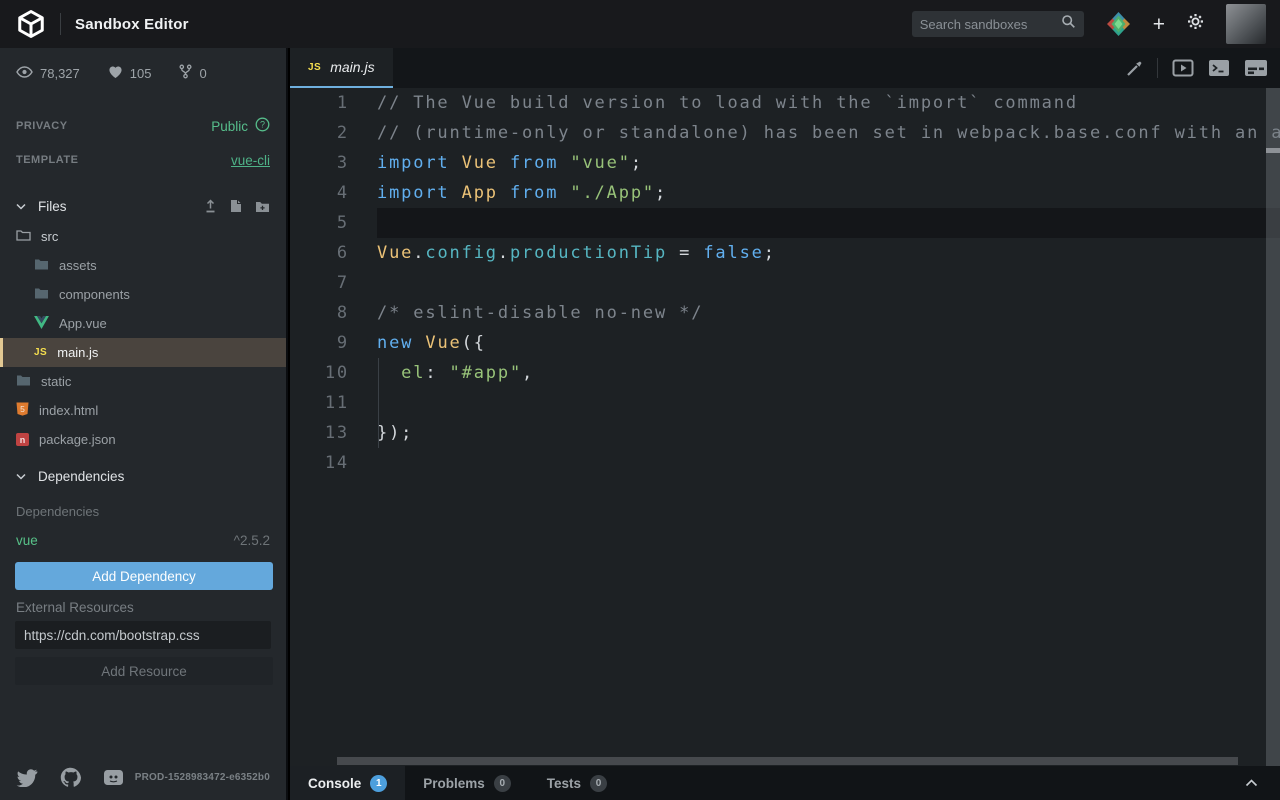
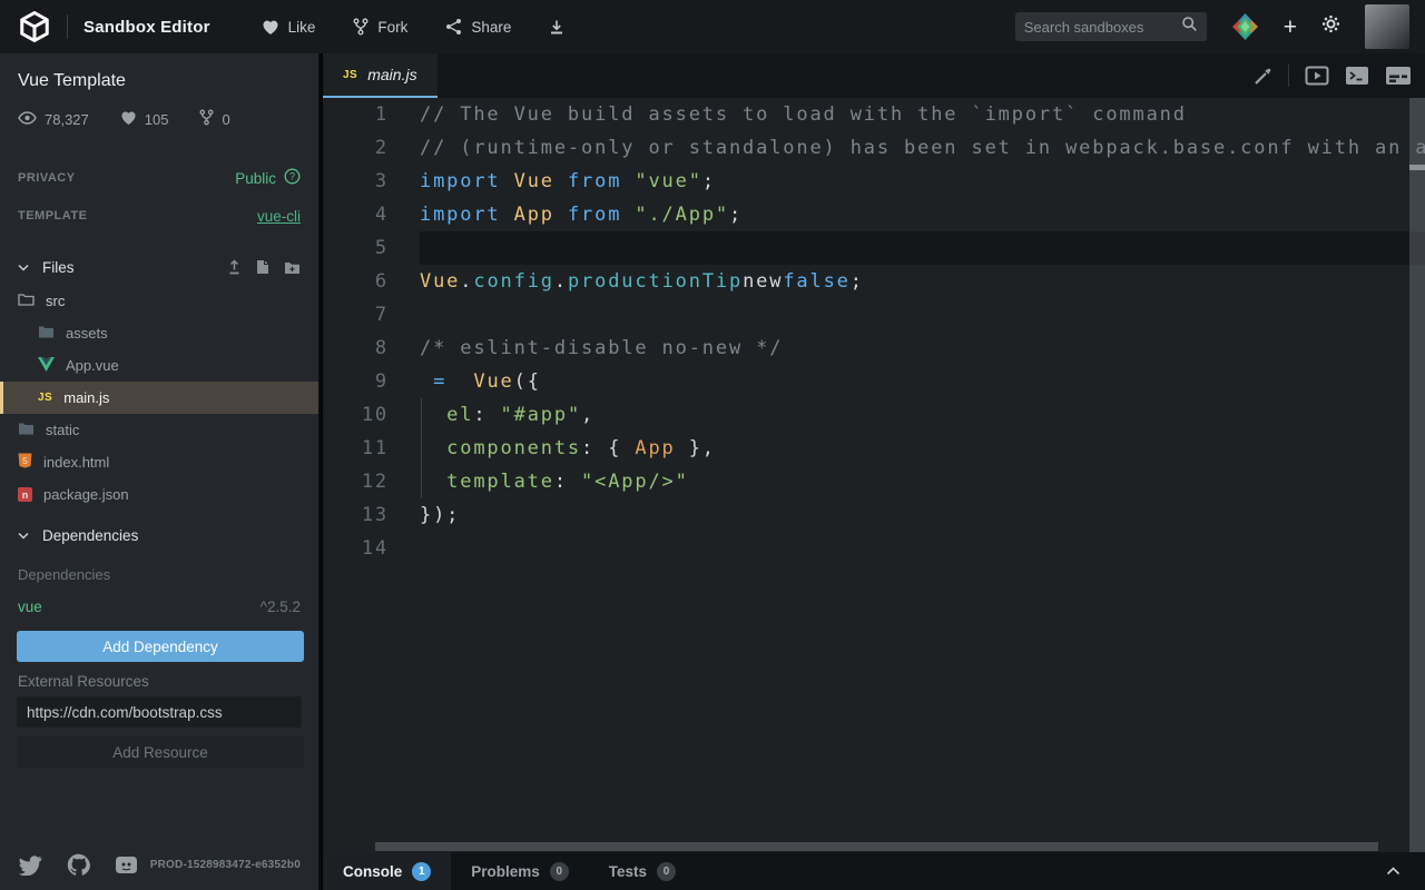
  Sandbox Editor
+ Like
+ Fork
+ Share
  Search sandboxes
  +
+ Vue Template
  78,327
  105
  0
  PRIVACY
  Public
  ?
  TEMPLATE
  vue-cli
  Files
  src
  assets
- components
  App.vue
  JS
  main.js
  static
  5
  index.html
  n
  package.json
  Dependencies
  Dependencies
  vue
  ^2.5.2
  Add Dependency
  External Resources
  https://cdn.com/bootstrap.css
  Add Resource
  PROD-1528983472-e6352b0
  JS
  main.js
  1
- // The Vue build version to load with the `import` command
+ // The Vue build assets to load with the `import` command
  2
  // (runtime-only or standalone) has been set in webpack.base.conf with an a
  3
  import Vue from "vue";
  4
  import App from "./App";
  5
  6
- Vue.config.productionTip = false;
+ Vue.config.productionTipnewfalse;
  7
  8
  /* eslint-disable no-new */
  9
- new Vue({
+ = Vue({
  10
  el: "#app",
  11
+ components: { App },
+ 12
+ template: "<App/>"
  13
  });
  14
  Console
  1
  Problems
  0
  Tests
  0
